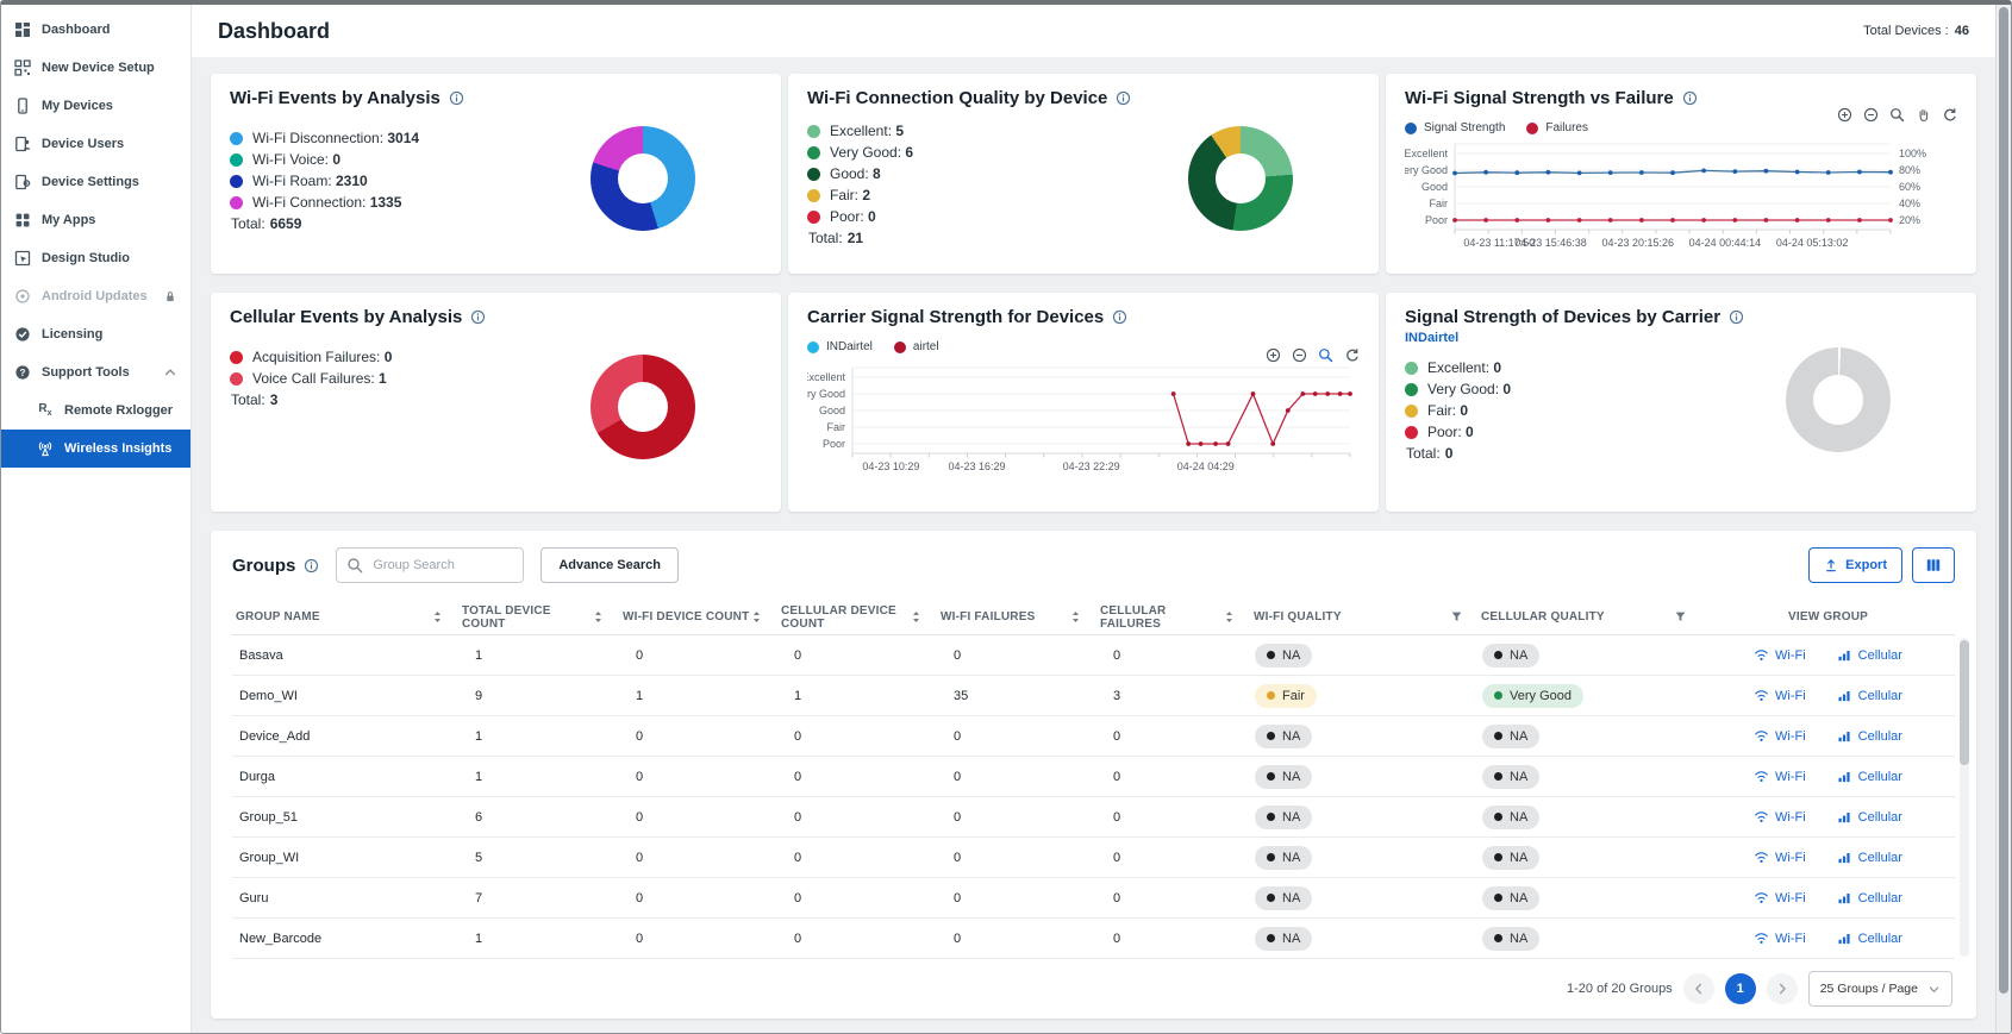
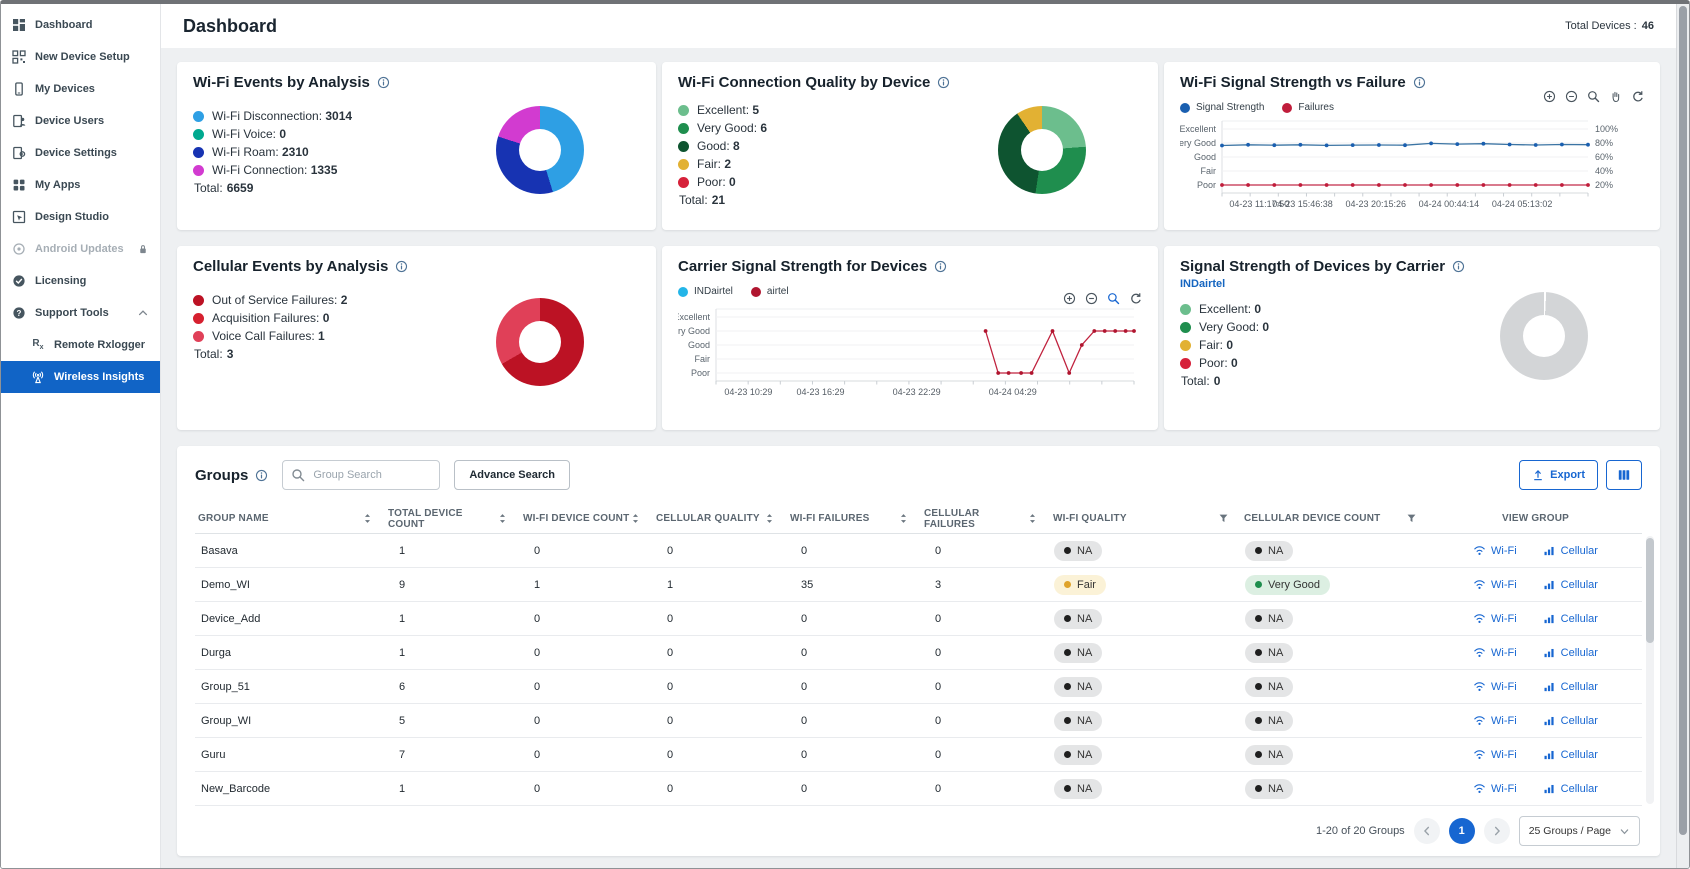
  Dashboard
  New Device Setup
  My Devices
  Device Users
  Device Settings
  My Apps
  Design Studio
  Android Updates
  Licensing
  ?
  Support Tools
  Remote Rxlogger
  Wireless Insights
  Dashboard
  Total Devices : 46
  Wi-Fi Events by Analysis
  Wi-Fi Disconnection: 3014
  Wi-Fi Voice: 0
  Wi-Fi Roam: 2310
  Wi-Fi Connection: 1335
  Total:
  6659
  Wi-Fi Connection Quality by Device
  Excellent: 5
  Very Good: 6
  Good: 8
  Fair: 2
  Poor: 0
  Total:
  21
  Wi-Fi Signal Strength vs Failure
  Signal Strength
  Failures
  Excellent
  100%
  ery Good
  80%
  Good
  60%
  Fair
  40%
  Poor
  20%
  04-23 11:17:50
  04-23 15:46:38
  04-23 20:15:26
  04-24 00:44:14
  04-24 05:13:02
  Cellular Events by Analysis
+ Out of Service Failures: 2
  Acquisition Failures: 0
  Voice Call Failures: 1
  Total:
  3
  Carrier Signal Strength for Devices
  INDairtel
  airtel
  xcellent
  ry Good
  Good
  Fair
  Poor
  04-23 10:29
  04-23 16:29
  04-23 22:29
  04-24 04:29
  Signal Strength of Devices by Carrier
  INDairtel
  Excellent: 0
  Very Good: 0
  Fair: 0
  Poor: 0
  Total:
  0
  Groups
  Group Search
  Advance Search
  Export
  GROUP NAME
  TOTAL DEVICE COUNT
  WI-FI DEVICE COUNT
- CELLULAR DEVICE COUNT
+ CELLULAR QUALITY
  WI-FI FAILURES
  CELLULAR FAILURES
  WI-FI QUALITY
- CELLULAR QUALITY
+ CELLULAR DEVICE COUNT
  VIEW GROUP
  Basava
  1
  0
  0
  0
  0
  NA
  NA
  Wi-Fi
  Cellular
  Demo_WI
  9
  1
  1
  35
  3
  Fair
  Very Good
  Wi-Fi
  Cellular
  Device_Add
  1
  0
  0
  0
  0
  NA
  NA
  Wi-Fi
  Cellular
  Durga
  1
  0
  0
  0
  0
  NA
  NA
  Wi-Fi
  Cellular
  Group_51
  6
  0
  0
  0
  0
  NA
  NA
  Wi-Fi
  Cellular
  Group_WI
  5
  0
  0
  0
  0
  NA
  NA
  Wi-Fi
  Cellular
  Guru
  7
  0
  0
  0
  0
  NA
  NA
  Wi-Fi
  Cellular
  New_Barcode
  1
  0
  0
  0
  0
  NA
  NA
  Wi-Fi
  Cellular
  1-20 of 20 Groups
  1
  25 Groups / Page
